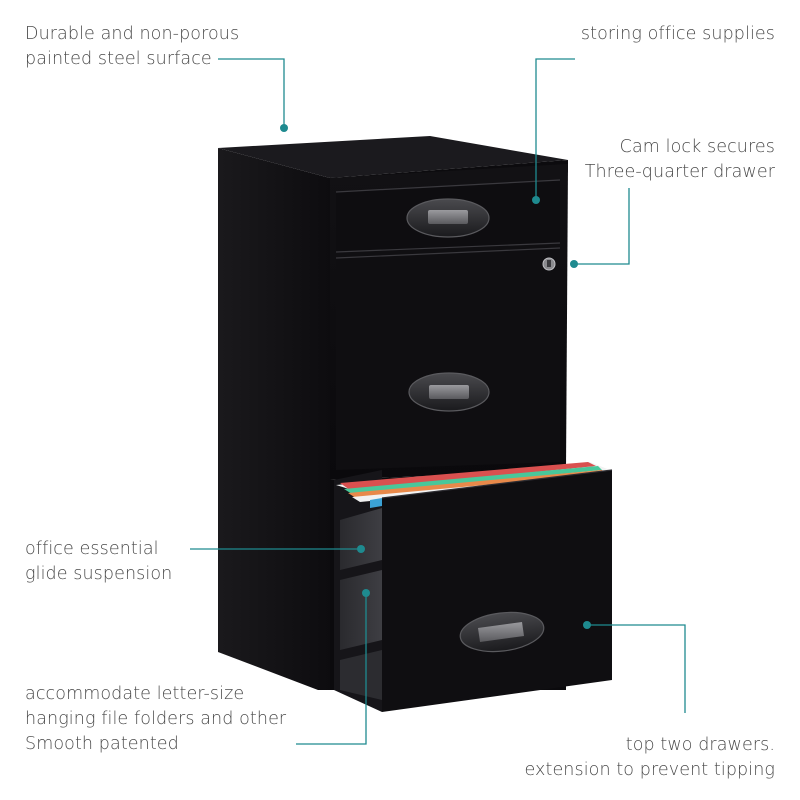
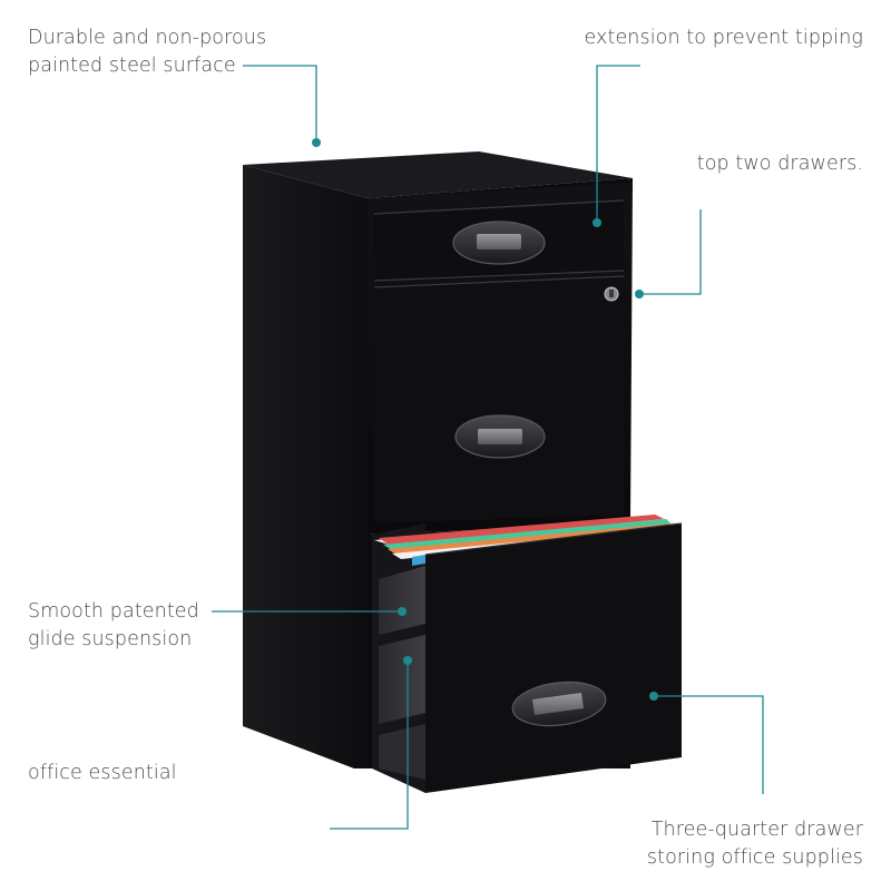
  Durable and non-porous
  painted steel surface
- storing office supplies
+ extension to prevent tipping
- Cam lock secures
- Three-quarter drawer
+ top two drawers.
- office essential
+ Smooth patented
  glide suspension
- accommodate letter-size
- hanging file folders and other
- Smooth patented
+ office essential
- top two drawers.
+ Three-quarter drawer
- extension to prevent tipping
+ storing office supplies
